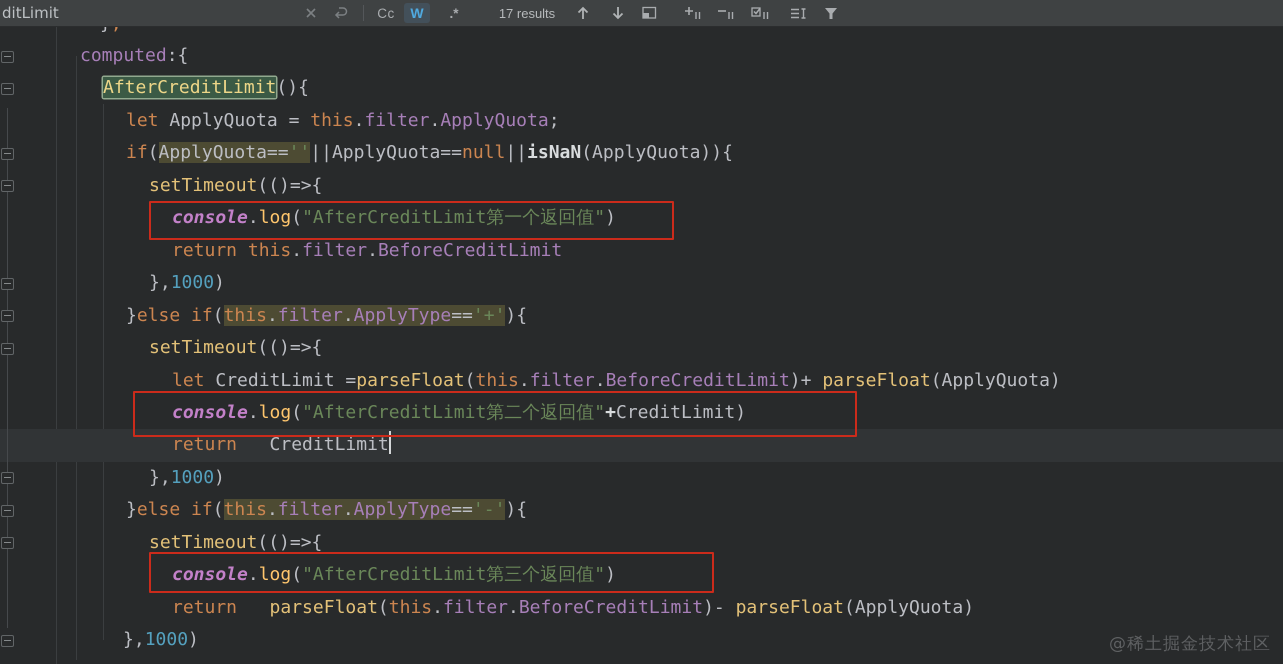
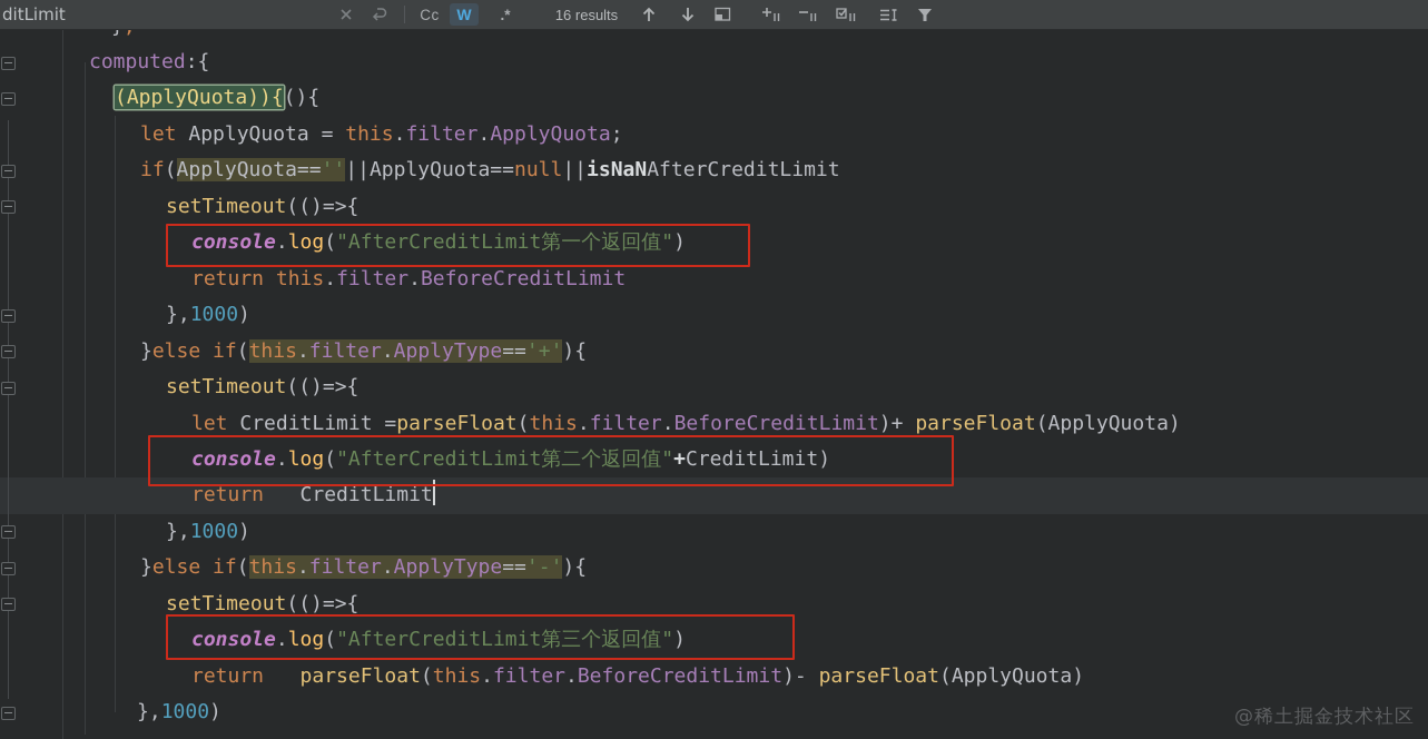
  ditLimit
  Cc
  W
  .*
- 17 results
+ 16 results
  computed:{
- AfterCreditLimit(){
+ (ApplyQuota)){(){
  let ApplyQuota = this.filter.ApplyQuota;
- if(ApplyQuota==''||ApplyQuota==null||isNaN(ApplyQuota)){
+ if(ApplyQuota==''||ApplyQuota==null||isNaNAfterCreditLimit
  setTimeout(()=>{
  console.log("AfterCreditLimit第一个返回值")
  return this.filter.BeforeCreditLimit
  },1000)
  }else if(this.filter.ApplyType=='+'){
  setTimeout(()=>{
  let CreditLimit =parseFloat(this.filter.BeforeCreditLimit)+ parseFloat(ApplyQuota)
  console.log("AfterCreditLimit第二个返回值"+CreditLimit)
  return CreditLimit
  },1000)
  }else if(this.filter.ApplyType=='-'){
  setTimeout(()=>{
  console.log("AfterCreditLimit第三个返回值")
  return parseFloat(this.filter.BeforeCreditLimit)- parseFloat(ApplyQuota)
  },1000)
  @稀土掘金技术社区
